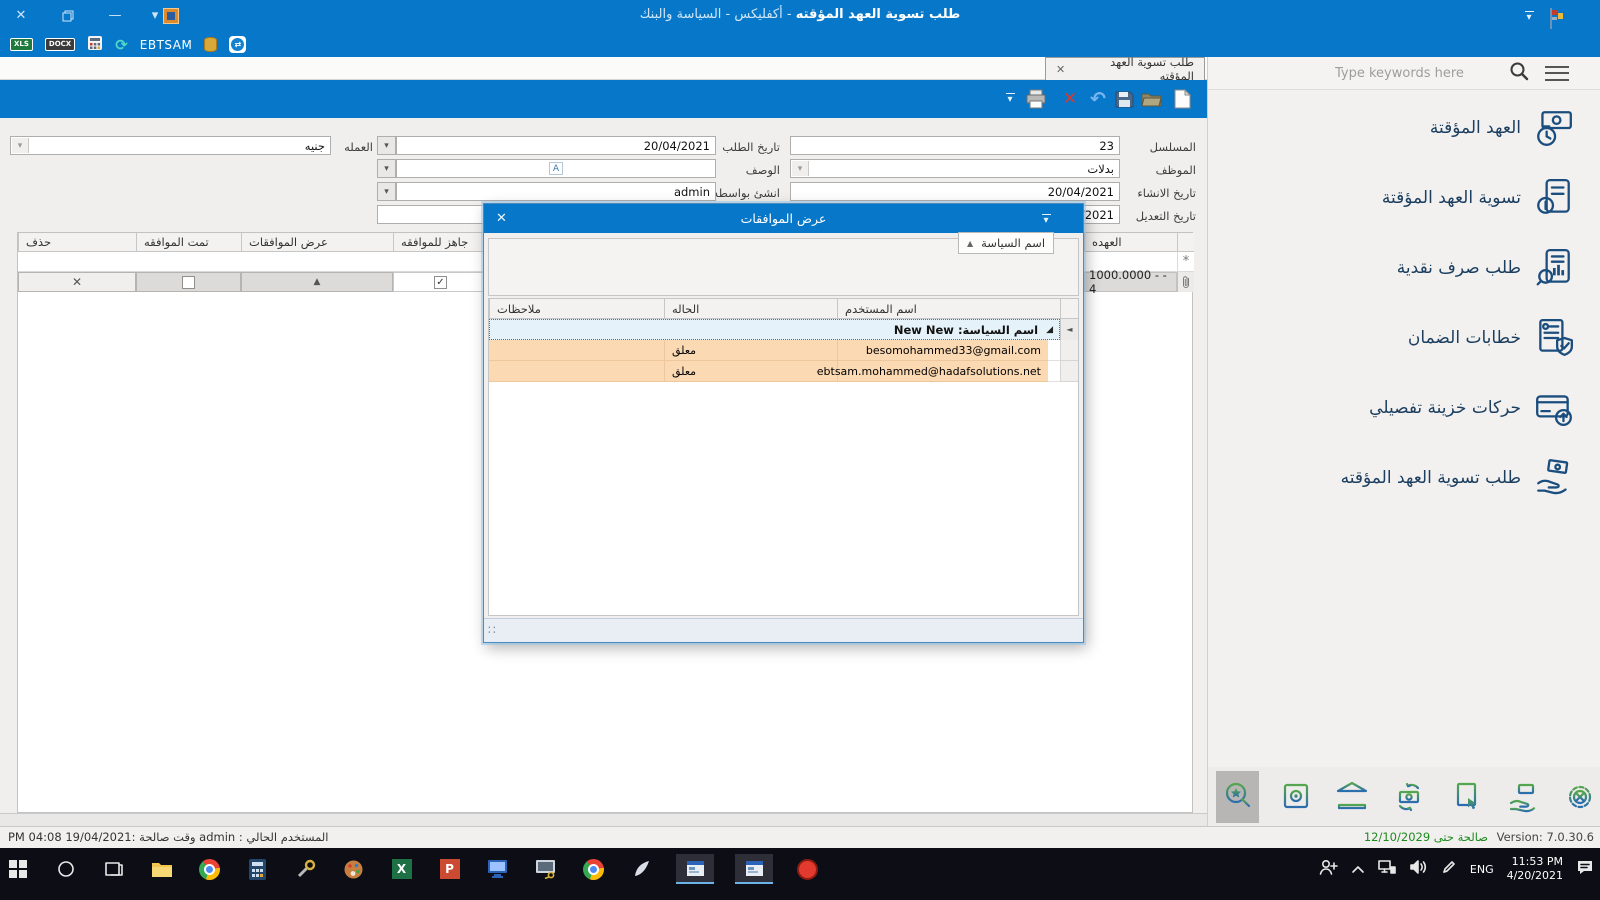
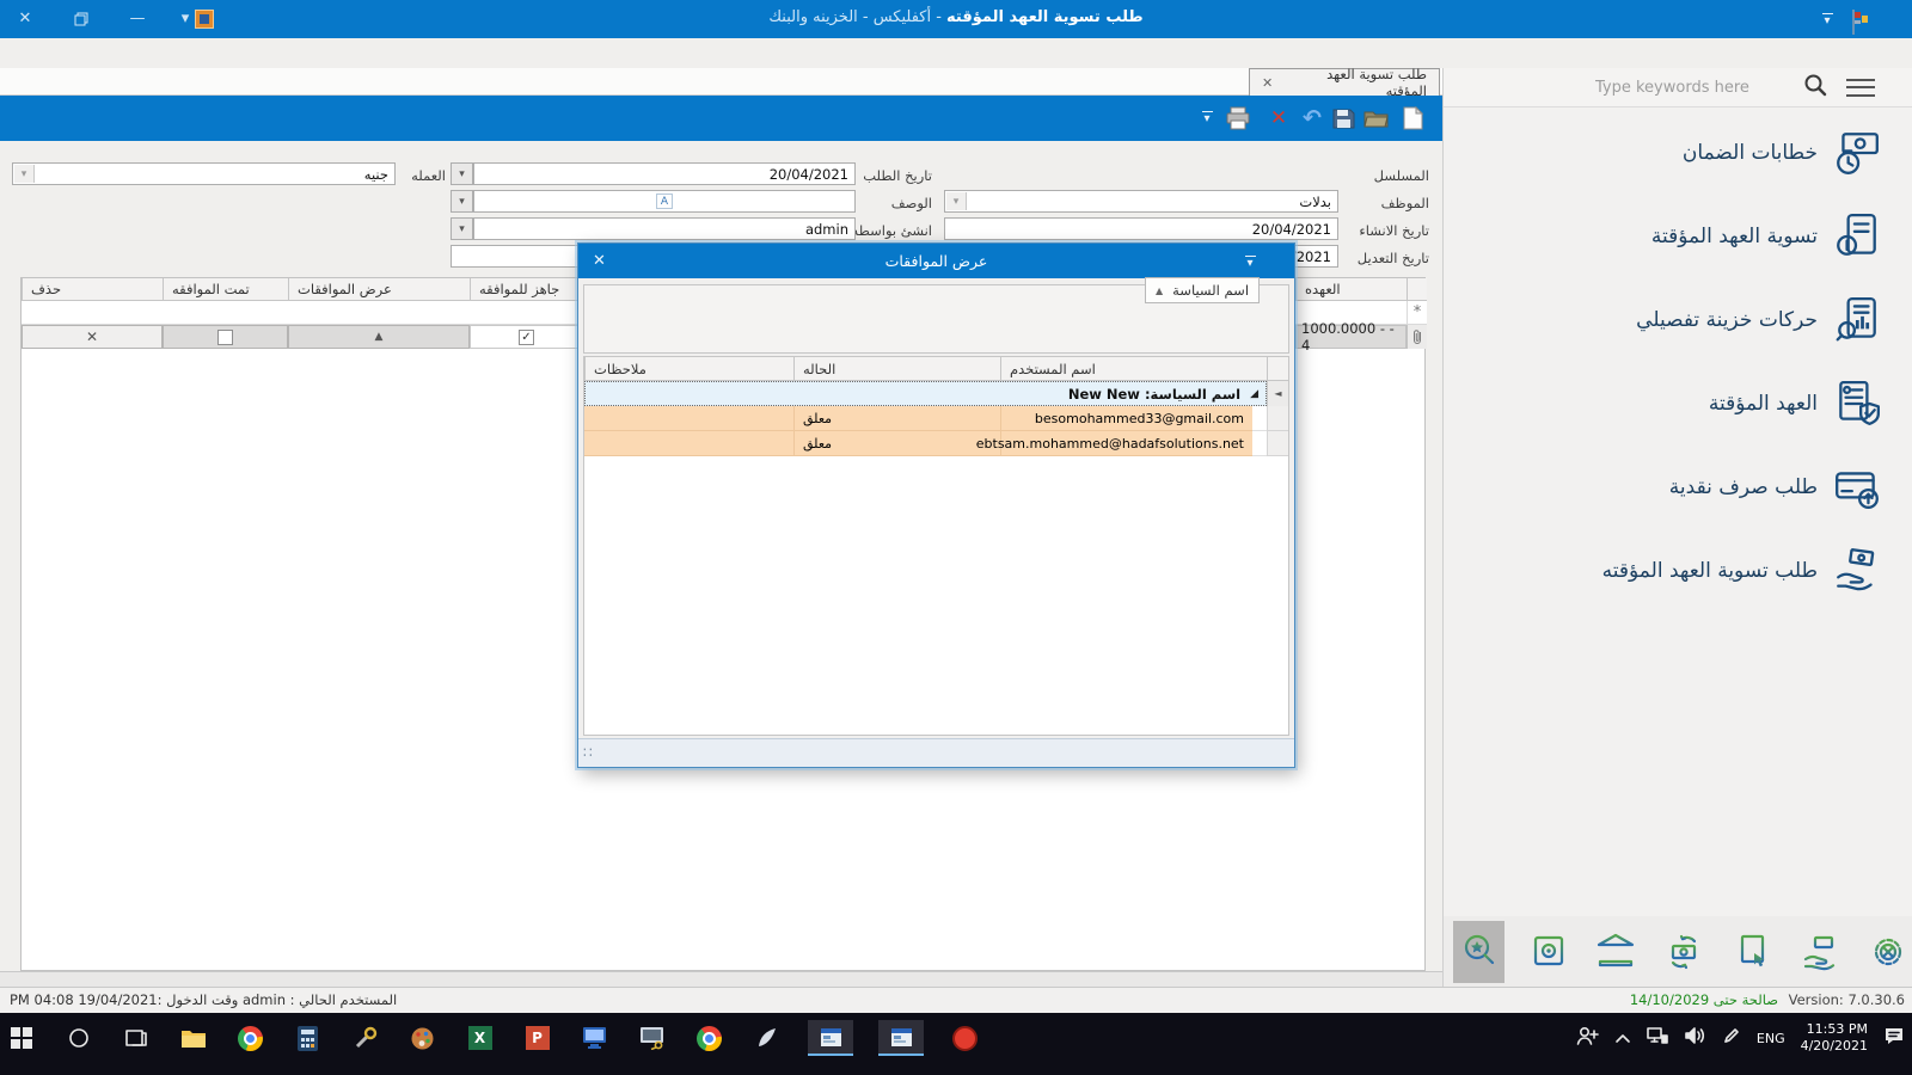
  ✕
  —
  ▾
- طلب تسوية العهد المؤقته - أكفليكس - السياسة والبنك
+ طلب تسوية العهد المؤقته - أكفليكس - الخزينه والبنك
  ▾
- XLS
- DOCX
- ⟳
- EBTSAM
- ⇄
  ✕
  طلب تسوية العهد المؤقته
  ▾
  ✕
  ↶
  المسلسل
- 23
  تاريخ الطلب
  20/04/2021
  ▾
  العمله
  جنيه
  ▾
  الموظف
  بدلات
  ▾
  الوصف
  A
  ▾
  تاريخ الانشاء
  20/04/2021
  انشئ بواسط
  admin
  ▾
  تاريخ التعديل
  حذف
  تمت الموافقه
  عرض الموافقات
  جاهز للموافقه
  العهده
  *
  ✕
  ▲
  ✓
  1000.0000 - - 4
  ✕
  عرض الموافقات
  ▾
  اسم السياسة
  ▲
  ملاحظات
  الحاله
  اسم المستخدم
  اسم السياسة: New New
  ◢
  ◄
  معلق
  besomohammed33@gmail.com
  معلق
  ebtsam.mohammed@hadafsolutions.net
  ∷
  Type keywords here
- العهد المؤقتة
+ خطابات الضمان
  تسوية العهد المؤقتة
- طلب صرف نقدية
+ حركات خزينة تفصيلي
- خطابات الضمان
+ العهد المؤقتة
- حركات خزينة تفصيلي
+ طلب صرف نقدية
  طلب تسوية العهد المؤقته
- المستخدم الحالي : admin وقت صالحة :19/04/2021 04:08 PM
+ المستخدم الحالي : admin وقت الدخول :19/04/2021 04:08 PM
- صالحة حتى 12/10/2029
+ صالحة حتى 14/10/2029
  Version: 7.0.30.6
  X
  P
  ENG
  11:53 PM
  4/20/2021
